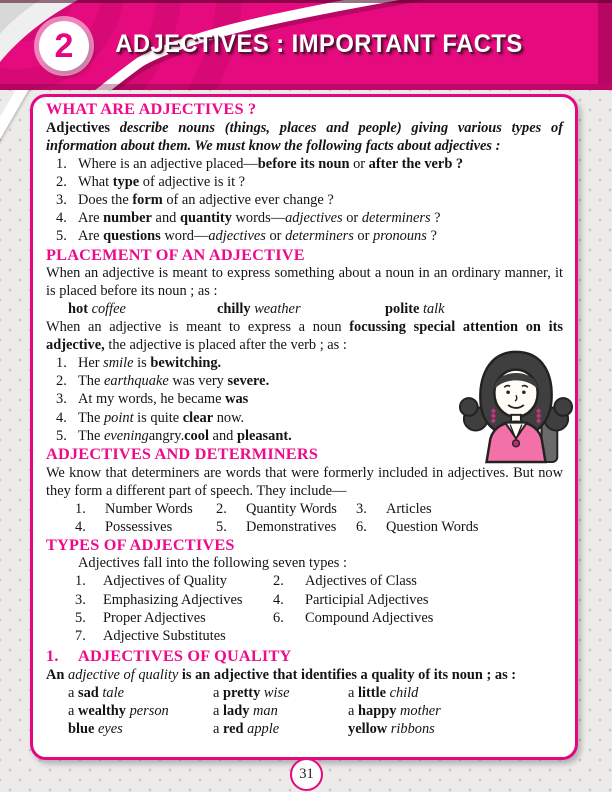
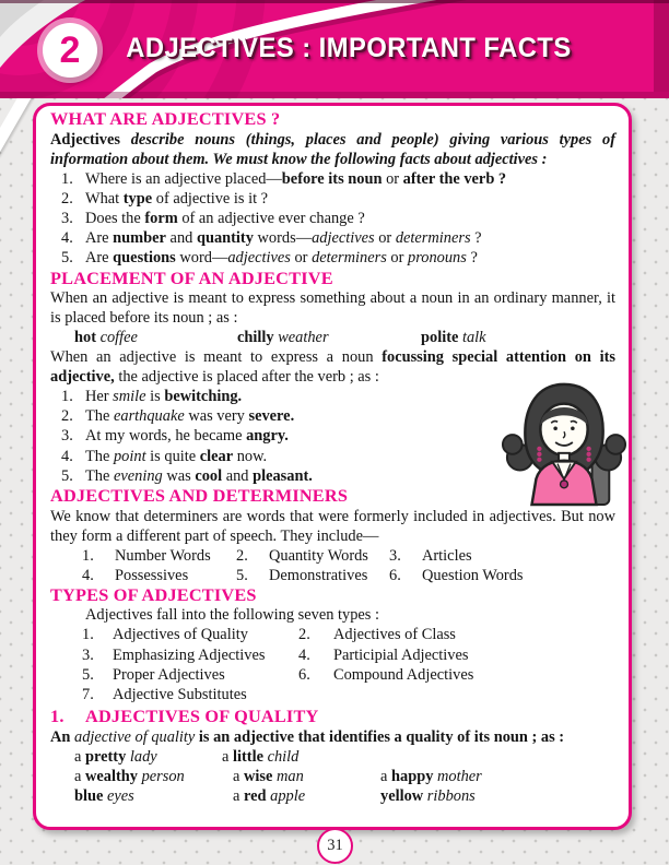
  2
  ADJECTIVES : IMPORTANT FACTS
  WHAT ARE ADJECTIVES ?
  Adjectives describe nouns (things, places and people) giving various types of information about them. We must know the following facts about adjectives :
  1.
  Where is an adjective placed—before its noun or after the verb ?
  2.
  What type of adjective is it ?
  3.
  Does the form of an adjective ever change ?
  4.
  Are number and quantity words—adjectives or determiners ?
  5.
  Are questions word—adjectives or determiners or pronouns ?
  PLACEMENT OF AN ADJECTIVE
  When an adjective is meant to express something about a noun in an ordinary manner, it is placed before its noun ; as :
  hot coffee
  chilly weather
  polite talk
  When an adjective is meant to express a noun focussing special attention on its adjective, the adjective is placed after the verb ; as :
  1.
  Her smile is bewitching.
  2.
  The earthquake was very severe.
  3.
- At my words, he became was
+ At my words, he became angry.
  4.
  The point is quite clear now.
  5.
- The eveningangry.cool and pleasant.
+ The evening was cool and pleasant.
  ADJECTIVES AND DETERMINERS
  We know that determiners are words that were formerly included in adjectives. But now they form a different part of speech. They include—
  1.
  Number Words
  2.
  Quantity Words
  3.
  Articles
  4.
  Possessives
  5.
  Demonstratives
  6.
  Question Words
  TYPES OF ADJECTIVES
  Adjectives fall into the following seven types :
  1.
  Adjectives of Quality
  2.
  Adjectives of Class
  3.
  Emphasizing Adjectives
  4.
  Participial Adjectives
  5.
  Proper Adjectives
  6.
  Compound Adjectives
  7.
  Adjective Substitutes
  1.
  ADJECTIVES OF QUALITY
  An adjective of quality is an adjective that identifies a quality of its noun ; as :
- a sad tale
- a pretty wise
+ a pretty lady
  a little child
  a wealthy person
- a lady man
+ a wise man
  a happy mother
  blue eyes
  a red apple
  yellow ribbons
  31
